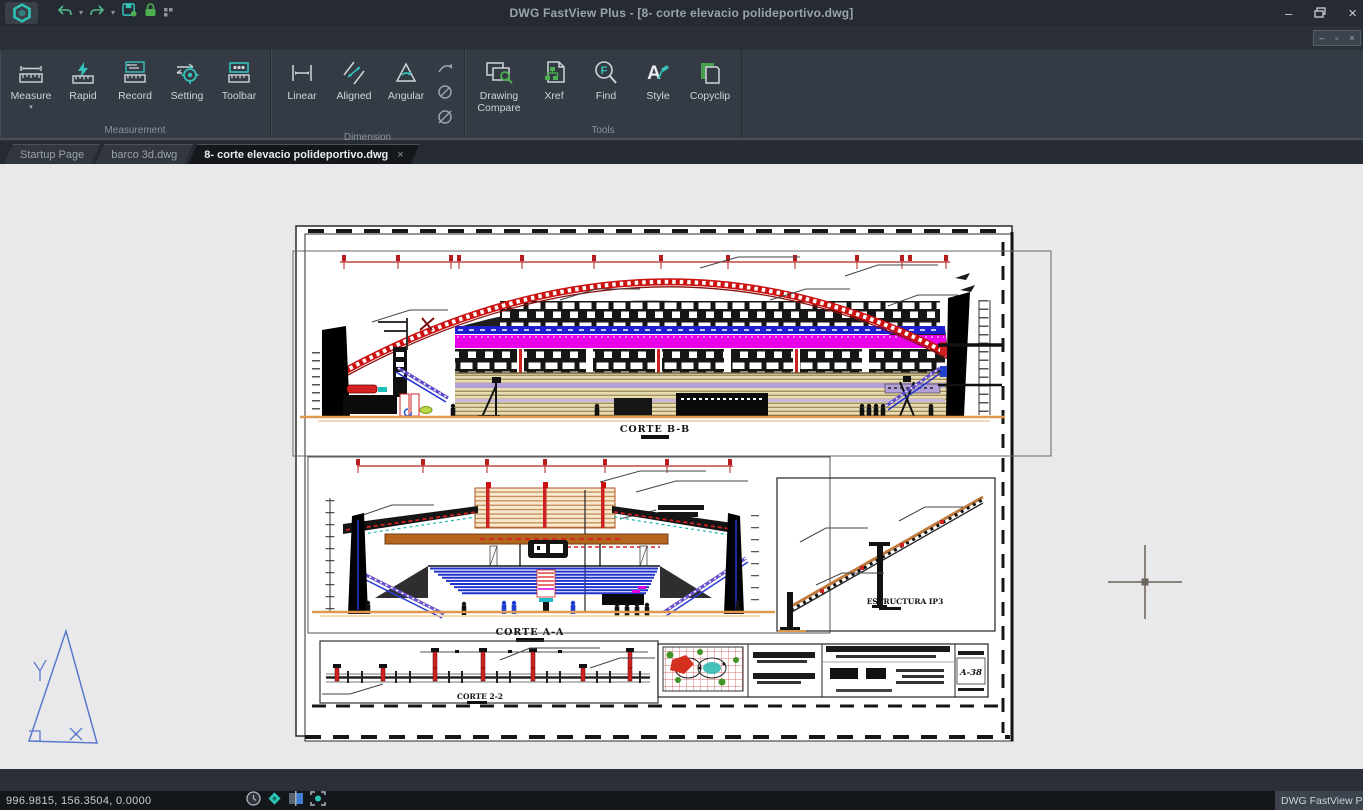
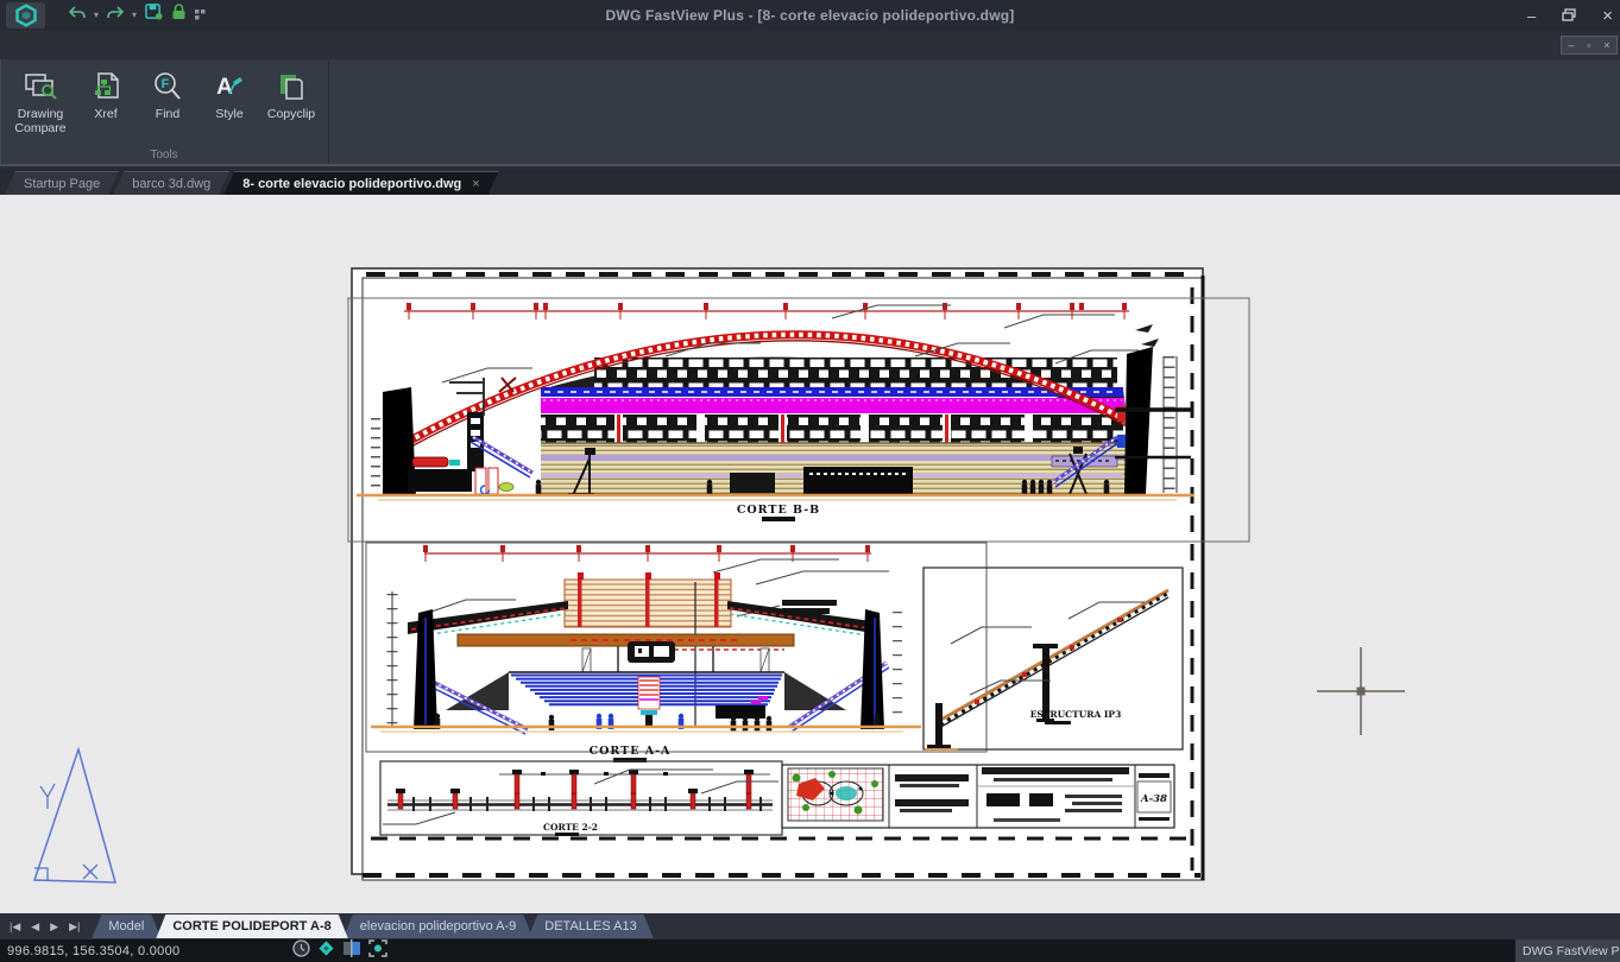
  ▾
  ▾
  DWG FastView Plus - [8- corte elevacio polideportivo.dwg]
  –
  ×
  –
  ▫
  ×
- Measure
- Rapid
- Record
- Setting
- Toolbar
- Measurement
- Linear
- Aligned
- Angular
- Dimension
  Drawing Compare
  Xref
  F
  Find
  A
  Style
  Copyclip
  Tools
  Startup Page
  barco 3d.dwg
  8- corte elevacio polideportivo.dwg
  ×
  CORTE B-B
  CORTE A-A
  ESTRUCTURA IP3
  CORTE 2-2
  A-38
+ |◀
+ ◀
+ ▶
+ ▶|
+ Model
+ CORTE POLIDEPORT A-8
+ elevacion polideportivo A-9
+ DETALLES A13
  996.9815, 156.3504, 0.0000
  DWG FastView P
